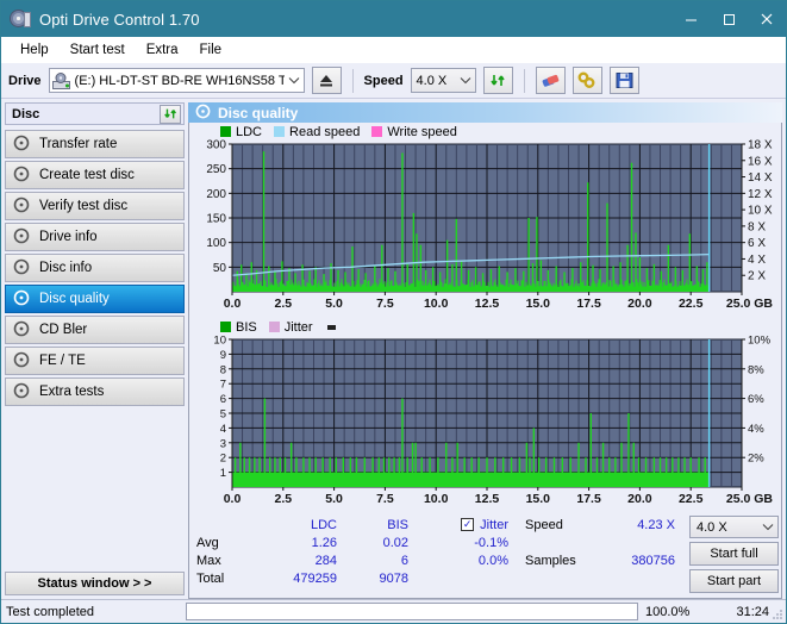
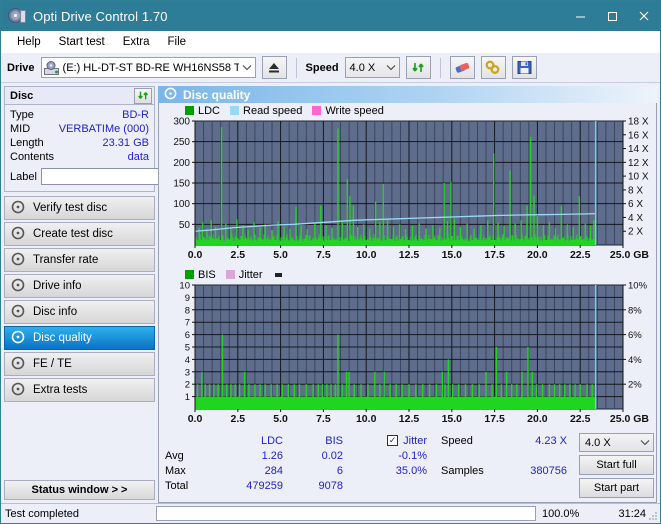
  Opti Drive Control 1.70
  Help
  Start test
  Extra
  File
  Drive
  (E:) HL-DT-ST BD-RE WH16NS58 T
  Speed
  4.0 X
  Disc
+ Type
+ BD-R
+ MID
+ VERBATIMe (000)
+ Length
+ 23.31 GB
+ Contents
+ data
+ Label
- Transfer rate
+ Verify test disc
  Create test disc
- Verify test disc
+ Transfer rate
  Drive info
  Disc info
  Disc quality
- CD Bler
  FE / TE
  Extra tests
  Status window > >
  Disc quality
  LDC
  Read speed
  Write speed
  50
  100
  150
  200
  250
  300
  2 X
  4 X
  6 X
  8 X
  10 X
  12 X
  14 X
  16 X
  18 X
  0.0
  2.5
  5.0
  7.5
  10.0
  12.5
  15.0
  17.5
  20.0
  22.5
  25.0 GB
  BIS
  Jitter
  1
  2
  3
  4
  5
  6
  7
  8
  9
  10
  2%
  4%
  6%
  8%
  10%
  0.0
  2.5
  5.0
  7.5
  10.0
  12.5
  15.0
  17.5
  20.0
  22.5
  25.0 GB
  LDC
  BIS
  ✓
  Jitter
  Avg
  1.26
  0.02
  -0.1%
  Max
  284
  6
- 0.0%
+ 35.0%
  Total
  479259
  9078
  Speed
  4.23 X
  Samples
  380756
  4.0 X
  Start full
  Start part
  Test completed
  100.0%
  31:24
